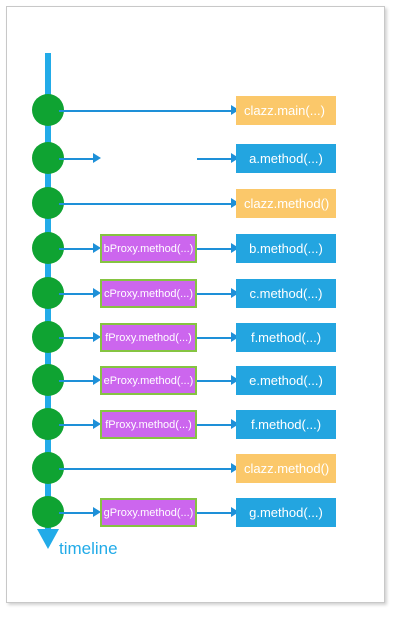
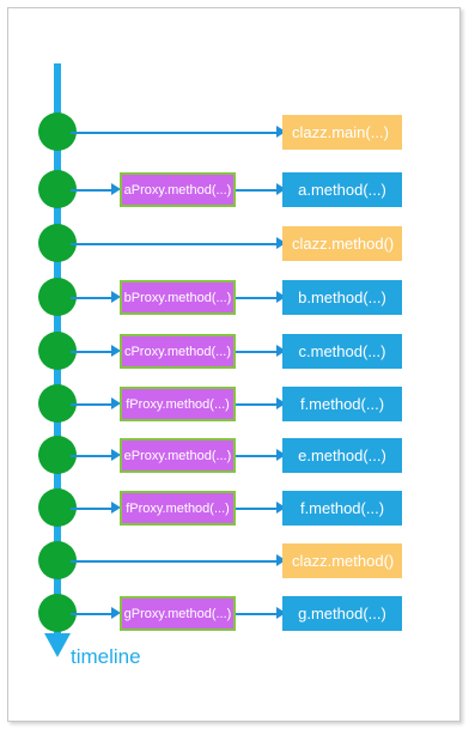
  timeline
  clazz.main(...)
+ aProxy.method(...)
  a.method(...)
  clazz.method()
  bProxy.method(...)
  b.method(...)
  cProxy.method(...)
  c.method(...)
  fProxy.method(...)
  f.method(...)
  eProxy.method(...)
  e.method(...)
  fProxy.method(...)
  f.method(...)
  clazz.method()
  gProxy.method(...)
  g.method(...)
